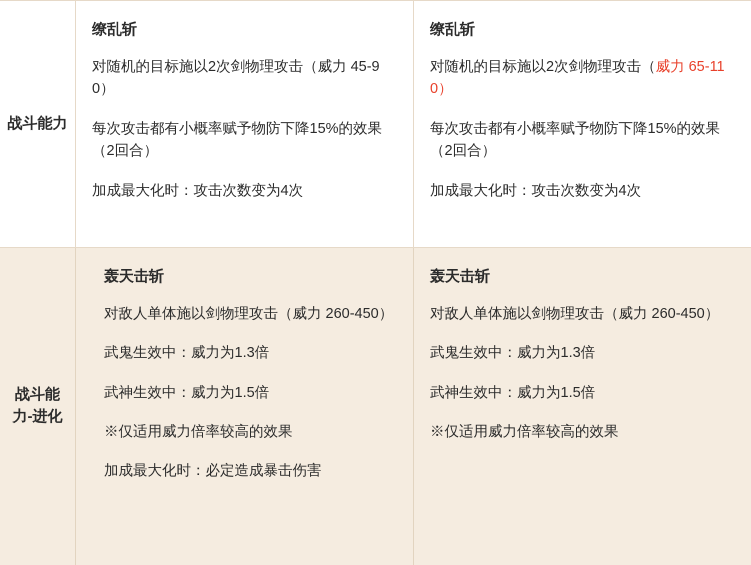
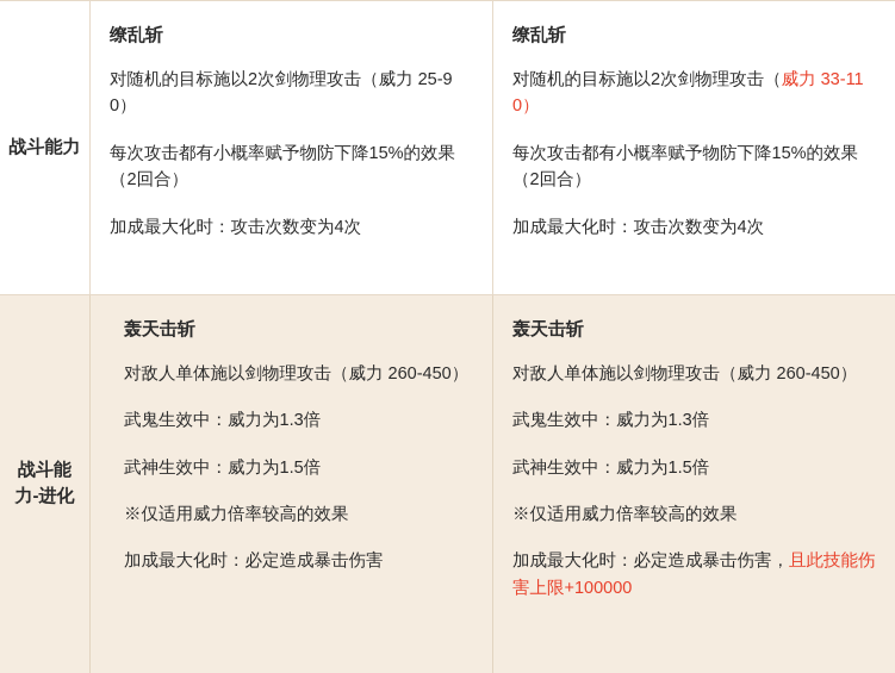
  战斗能力
  缭乱斩
- 对随机的目标施以2次剑物理攻击（威力 45-90）
+ 对随机的目标施以2次剑物理攻击（威力 25-90）
  每次攻击都有小概率赋予物防下降15%的效果（2回合）
  加成最大化时：攻击次数变为4次
  缭乱斩
- 对随机的目标施以2次剑物理攻击（威力 65-110）
+ 对随机的目标施以2次剑物理攻击（威力 33-110）
  每次攻击都有小概率赋予物防下降15%的效果（2回合）
  加成最大化时：攻击次数变为4次
  战斗能力-进化
  轰天击斩
  对敌人单体施以剑物理攻击（威力 260-450）
  武鬼生效中：威力为1.3倍
  武神生效中：威力为1.5倍
  ※仅适用威力倍率较高的效果
  加成最大化时：必定造成暴击伤害
  轰天击斩
  对敌人单体施以剑物理攻击（威力 260-450）
  武鬼生效中：威力为1.3倍
  武神生效中：威力为1.5倍
  ※仅适用威力倍率较高的效果
+ 加成最大化时：必定造成暴击伤害，且此技能伤害上限+100000
